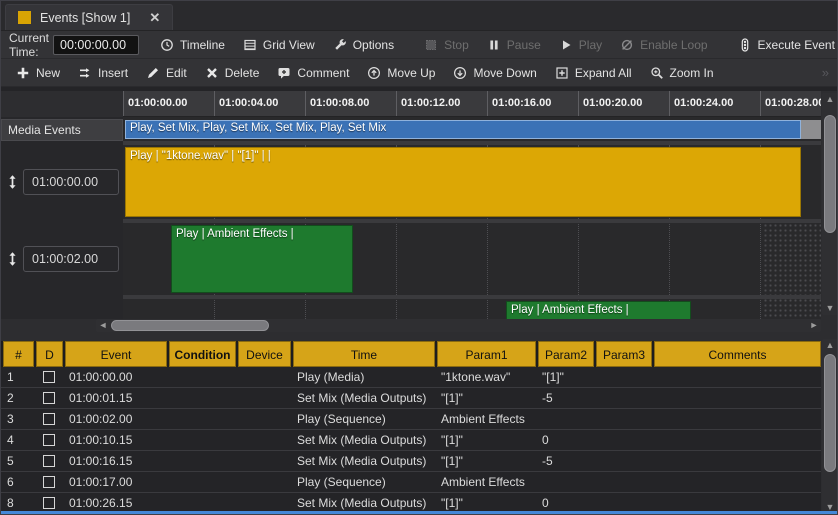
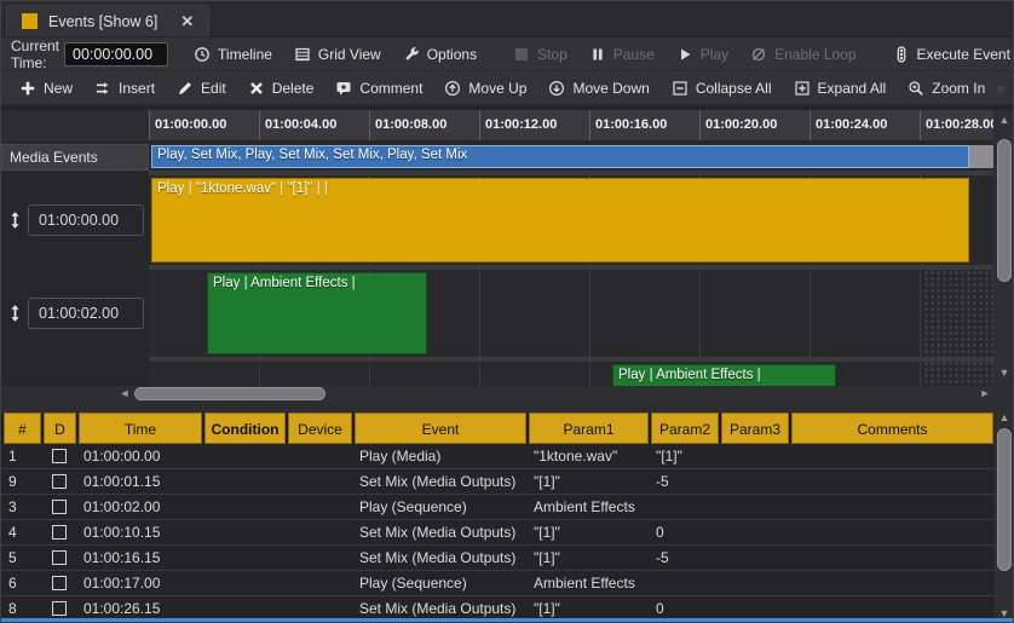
- Events [Show 1]
+ Events [Show 6]
  ✕
  Current Time:
  00:00:00.00
  Timeline
  Grid View
  Options
  Stop
  Pause
  Play
  Enable Loop
  Execute Event
  New
  Insert
  Edit
  Delete
  Comment
  Move Up
  Move Down
+ Collapse All
  Expand All
  Zoom In
  »
  01:00:00.00
  01:00:04.00
  01:00:08.00
  01:00:12.00
  01:00:16.00
  01:00:20.00
  01:00:24.00
  01:00:28.0
  Media Events
  01:00:00.00
  01:00:02.00
  Play, Set Mix, Play, Set Mix, Set Mix, Play, Set Mix
  Play | "1ktone.wav" | "[1]" | |
  Play | Ambient Effects |
  Play | Ambient Effects |
  ◄
  ►
  ▲
  ▼
  #
  D
- Event
+ Time
  Condition
  Device
- Time
+ Event
  Param1
  Param2
  Param3
  Comments
  1
  01:00:00.00
  Play (Media)
  "1ktone.wav"
  "[1]"
- 2
+ 9
  01:00:01.15
  Set Mix (Media Outputs)
  "[1]"
  -5
  3
  01:00:02.00
  Play (Sequence)
  Ambient Effects
  4
  01:00:10.15
  Set Mix (Media Outputs)
  "[1]"
  0
  5
  01:00:16.15
  Set Mix (Media Outputs)
  "[1]"
  -5
  6
  01:00:17.00
  Play (Sequence)
  Ambient Effects
  8
  01:00:26.15
  Set Mix (Media Outputs)
  "[1]"
  0
  ▲
  ▼
